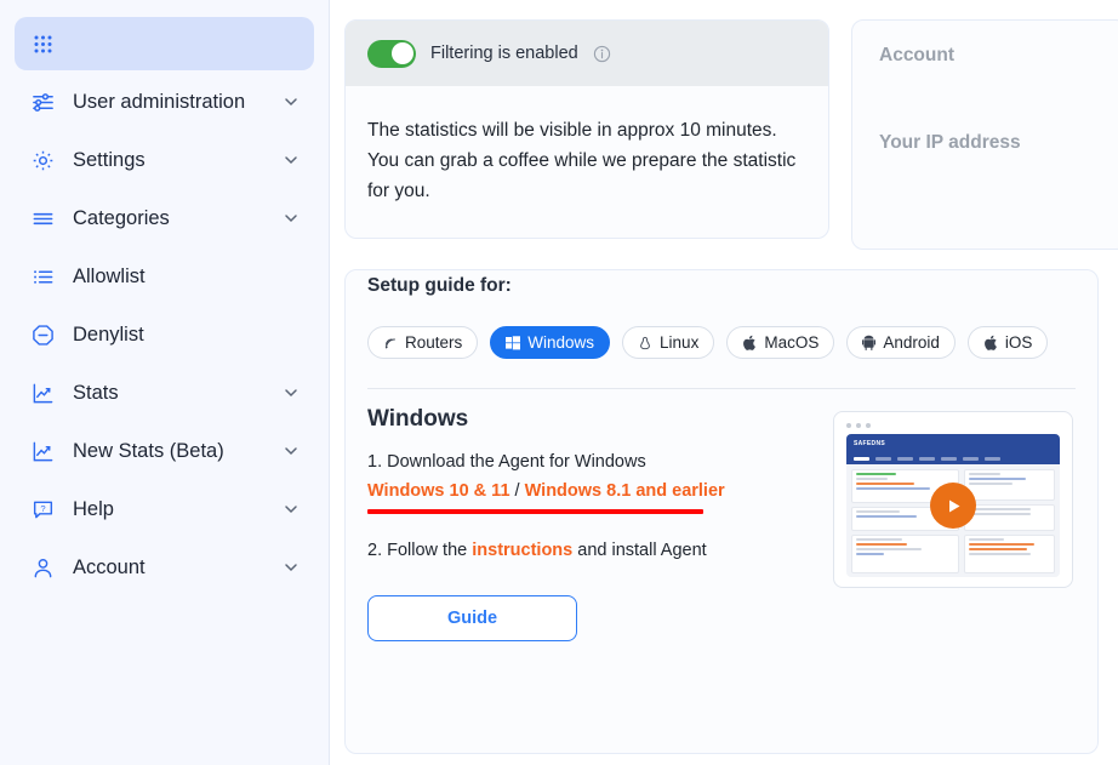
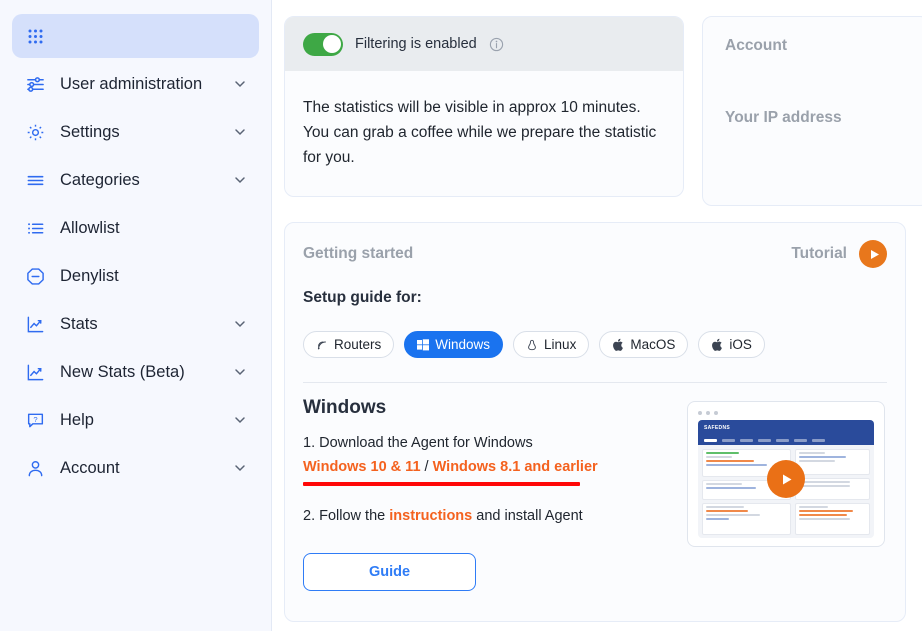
  User administration
  Settings
  Categories
  Allowlist
  Denylist
  Stats
  New Stats (Beta)
  ?
  Help
  Account
  Filtering is enabled
  The statistics will be visible in approx 10 minutes. You can grab a coffee while we prepare the statistic for you.
  Account
  Your IP address
+ Getting started
+ Tutorial
  Setup guide for:
  Routers
  Windows
  Linux
  MacOS
- Android
  iOS
  Windows
  1. Download the Agent for Windows
  Windows 10 & 11 / Windows 8.1 and earlier
  2. Follow the instructions and install Agent
  Guide
